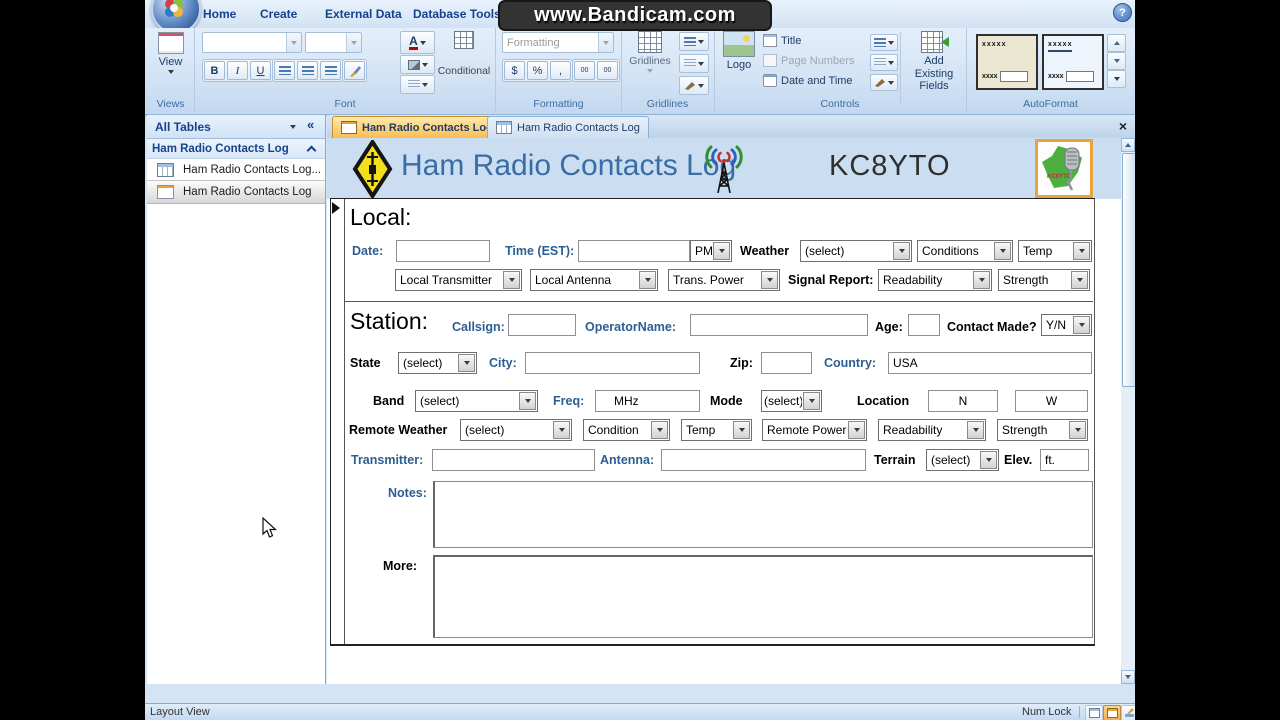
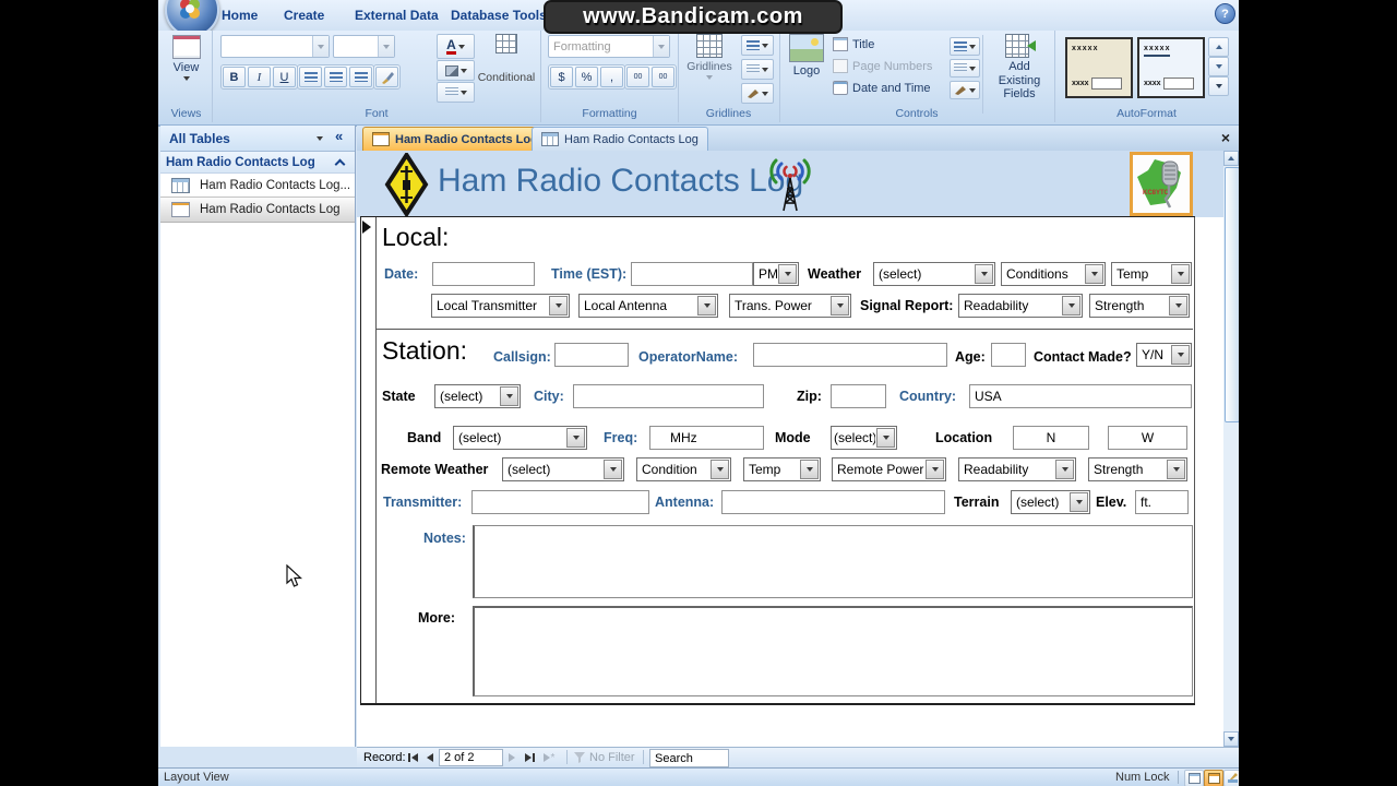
  Home
  Create
  External Data
  Database Tool
  ?
  www.Bandicam.com
  View
  Views
  A
  B
  I
  U
  Conditional
  Font
  Formatting
  $
  %
  ,
  Formatting
  Gridlines
  Gridlines
  Logo
  Title
  Page Numbers
  Date and Time
  Add Existing
  Fields
  Controls
  AutoFormat
  All Tables
  «
  Ham Radio Contacts Log
  Ham Radio Contacts Log...
  Ham Radio Contacts Log
  Ham Radio Contacts Lo
  Ham Radio Contacts Log
  ×
  Ham Radio Contacts Lg
- KC8YTO
  Local:
  Date:
  Time (EST):
  PM
  Weather
  (select)
  Conditions
  Temp
  Local Transmitter
  Local Antenna
  Trans. Power
  Signal Report:
  Readability
  Strength
  Station:
  Callsign:
  OperatorName:
  Age:
  Contact Made?
  Y/N
  State
  (select)
  City:
  Zip:
  Country:
  USA
  Band
  (select)
  Freq:
  MHz
  Mode
  (select)
  Location
  N
  W
  Remote Weather
  (select)
  Condition
  Temp
  Remote Power
  Readability
  Strength
  Transmitter:
  Antenna:
  Terrain
  (select)
  Elev.
  ft.
  Notes:
  More:
+ Record:
+ 2 of 2
+ *
+ No Filter
+ Search
  Layout View
  Num Lock
